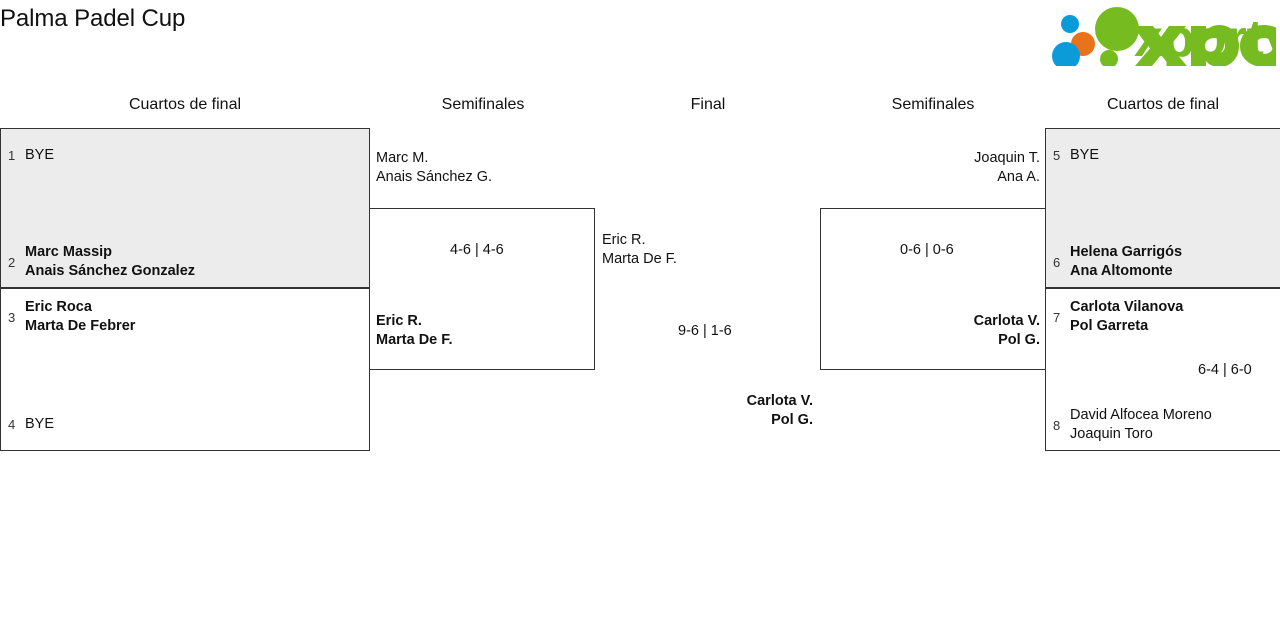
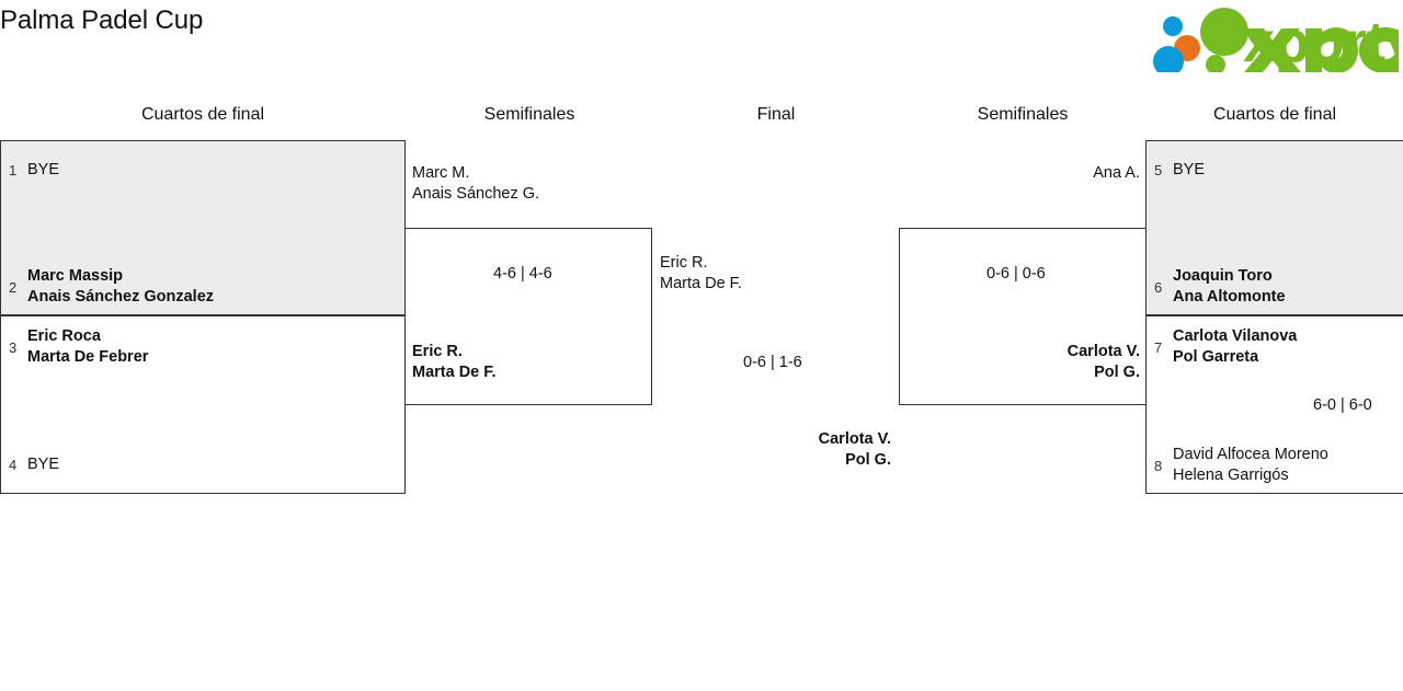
  Palma Padel Cup
  xport
  Cuartos de final
  Semifinales
  Final
  Semifinales
  Cuartos de final
  1
  BYE
  2
  Marc Massip
  Anais Sánchez Gonzalez
  3
  Eric Roca
  Marta De Febrer
  4
  BYE
  Marc M.
  Anais Sánchez G.
  4-6 | 4-6
  Eric R.
  Marta De F.
  Eric R.
  Marta De F.
- 9-6 | 1-6
+ 0-6 | 1-6
  Carlota V.
  Pol G.
- Joaquin T.
  Ana A.
  0-6 | 0-6
  Carlota V.
  Pol G.
  5
  BYE
  6
- Helena Garrigós
+ Joaquin Toro
  Ana Altomonte
  7
  Carlota Vilanova
  Pol Garreta
- 6-4 | 6-0
+ 6-0 | 6-0
  8
  David Alfocea Moreno
- Joaquin Toro
+ Helena Garrigós
